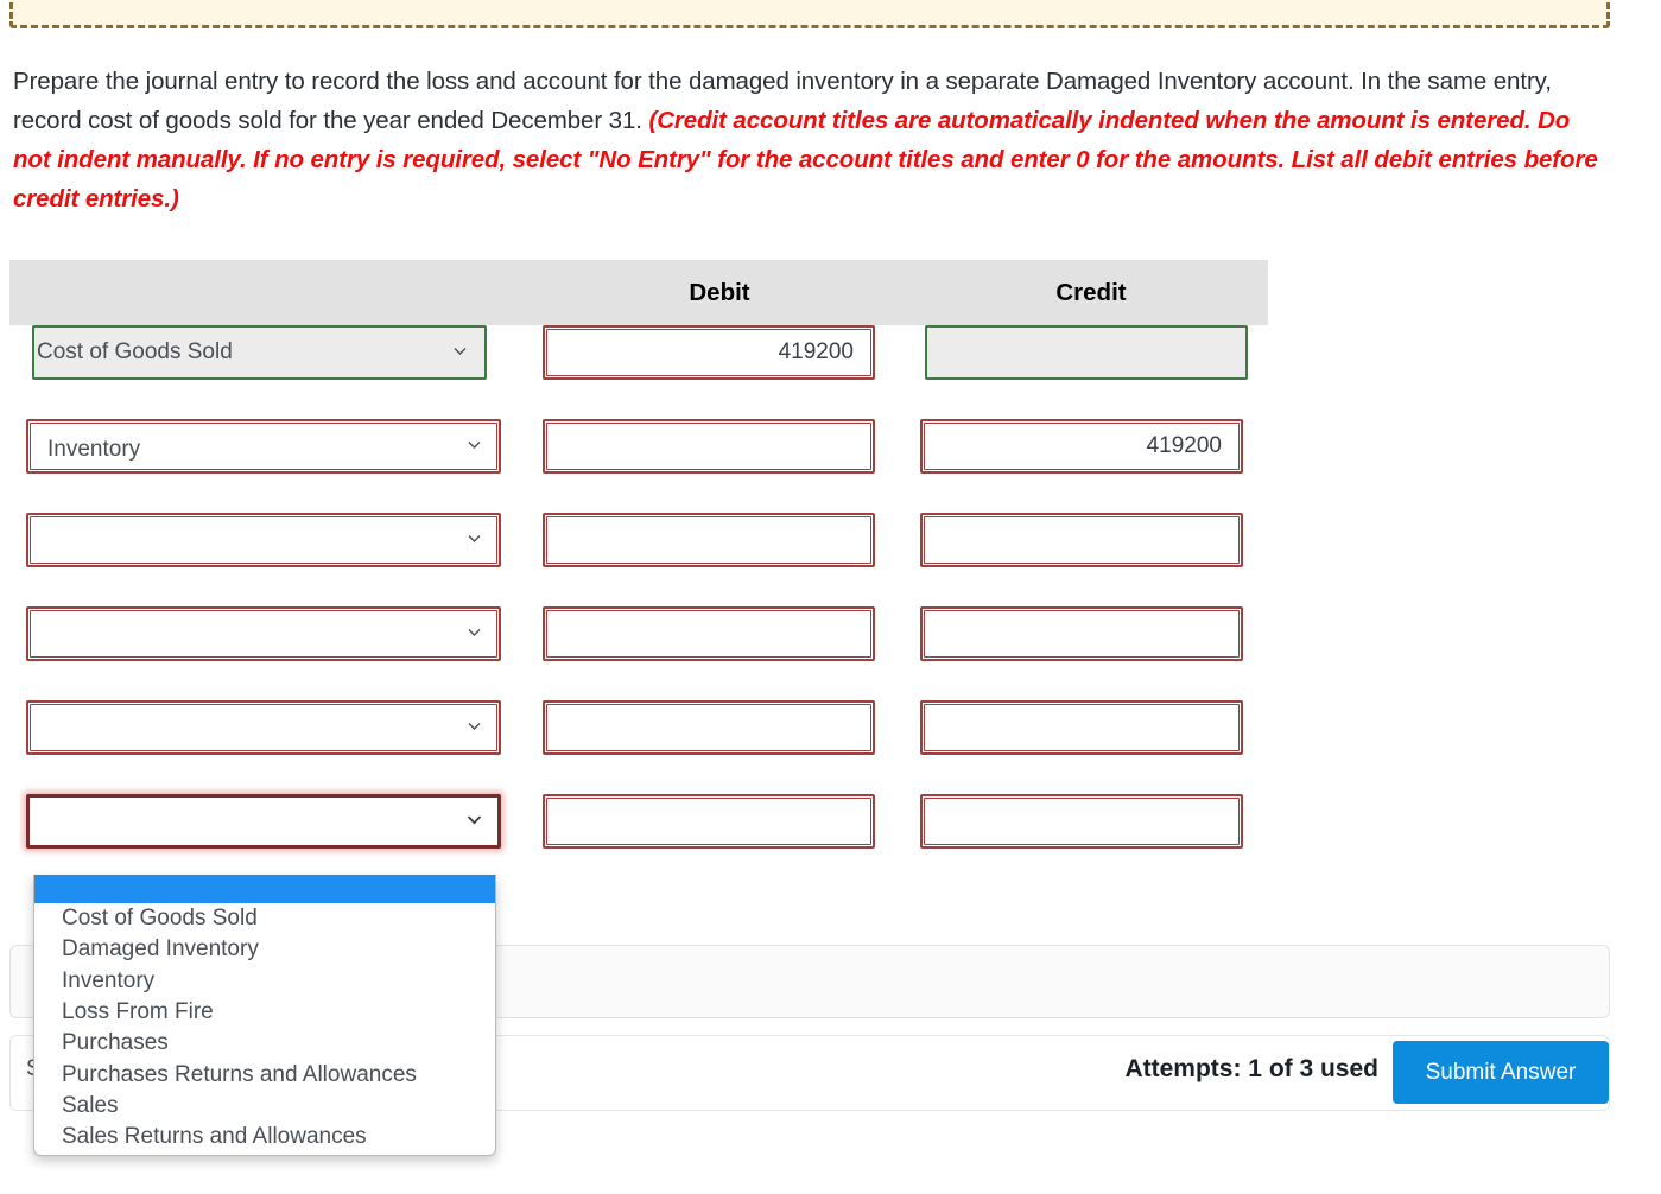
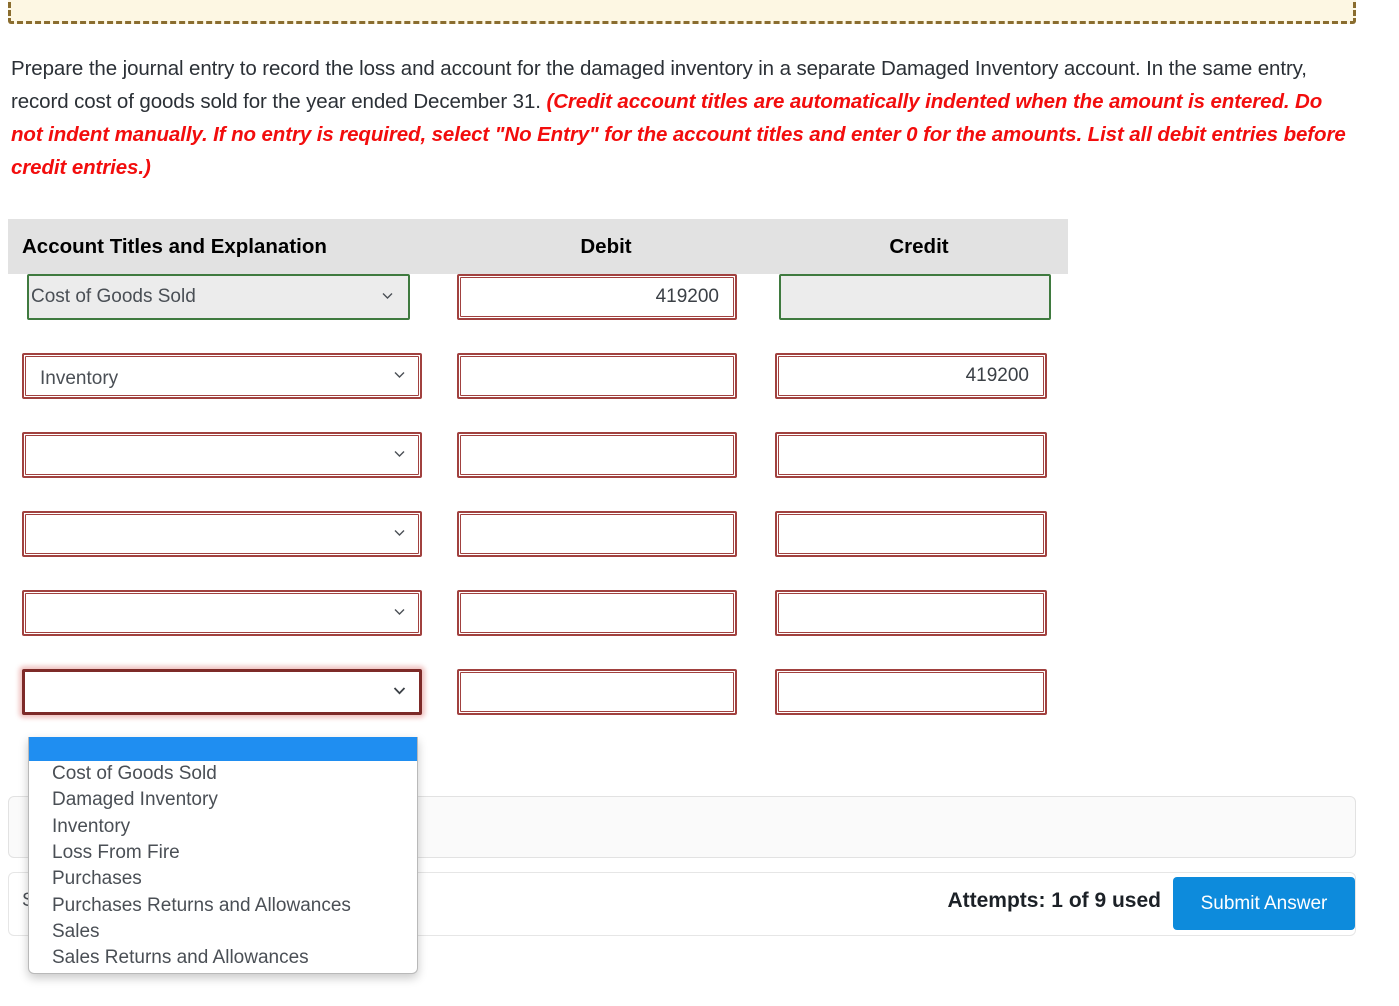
  Prepare the journal entry to record the loss and account for the damaged inventory in a separate Damaged Inventory account. In the same entry, record cost of goods sold for the year ended December 31. (Credit account titles are automatically indented when the amount is entered. Do not indent manually. If no entry is required, select "No Entry" for the account titles and enter 0 for the amounts. List all debit entries before credit entries.)
+ Account Titles and Explanation
  Debit
  Credit
  Cost of Goods Sold
  419200
  Inventory
  419200
- Attempts: 1 of 3 used
+ Attempts: 1 of 9 used
  Submit Answer
  Cost of Goods Sold
  Damaged Inventory
  Inventory
  Loss From Fire
  Purchases
  Purchases Returns and Allowances
  Sales
  Sales Returns and Allowances
